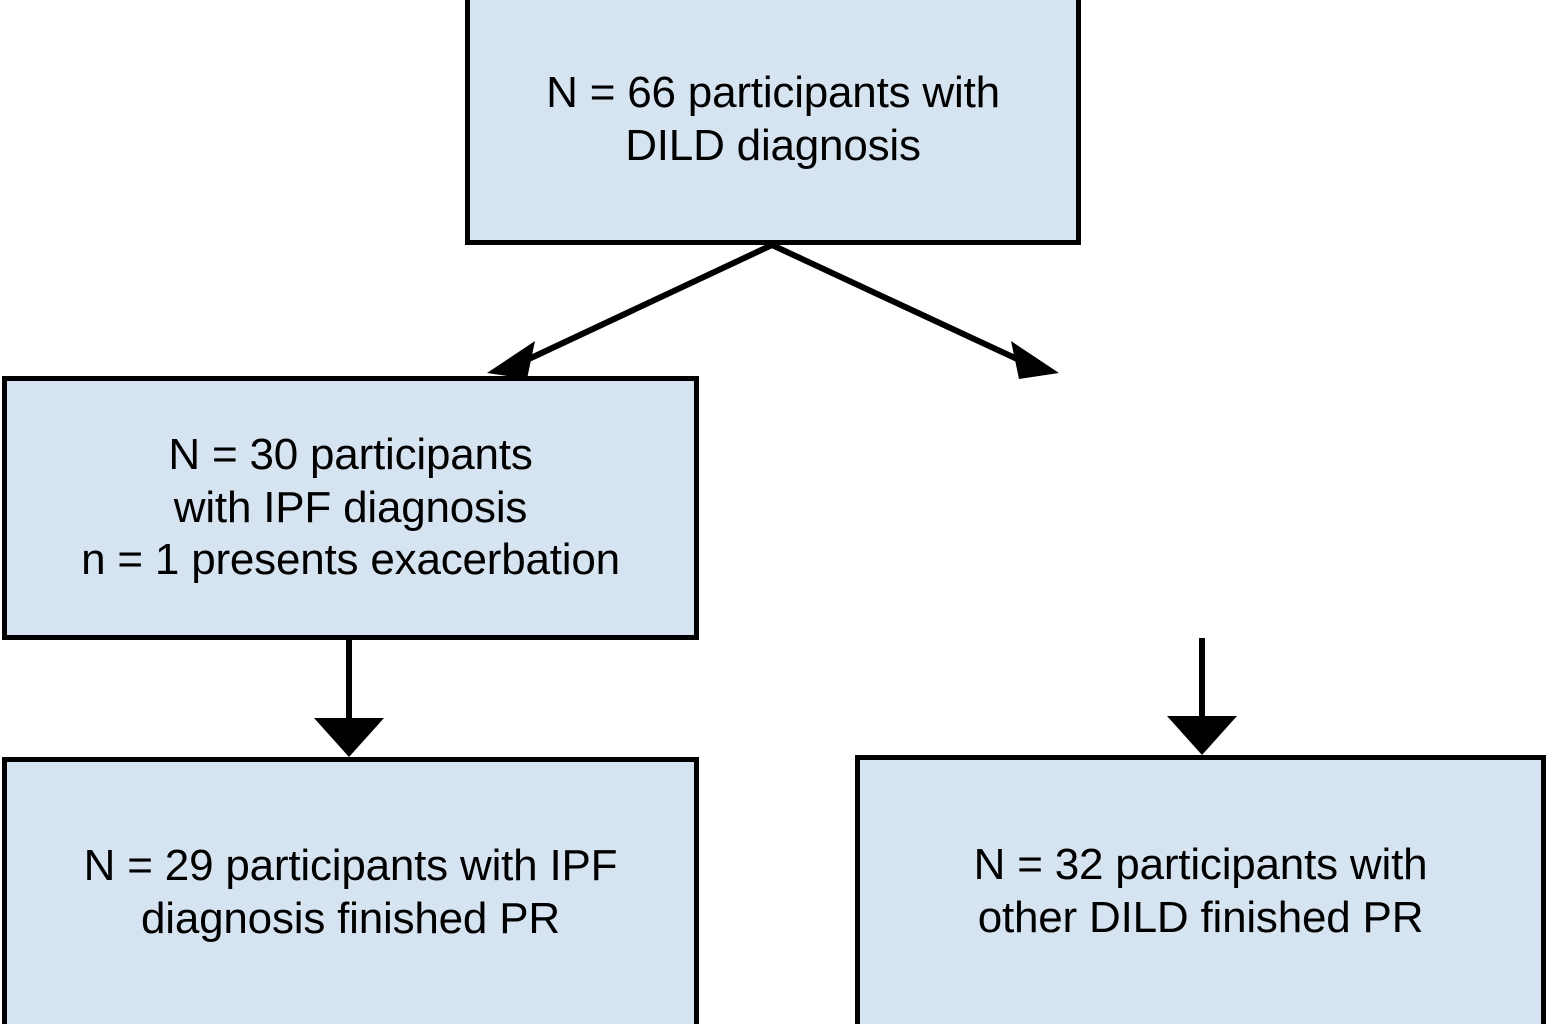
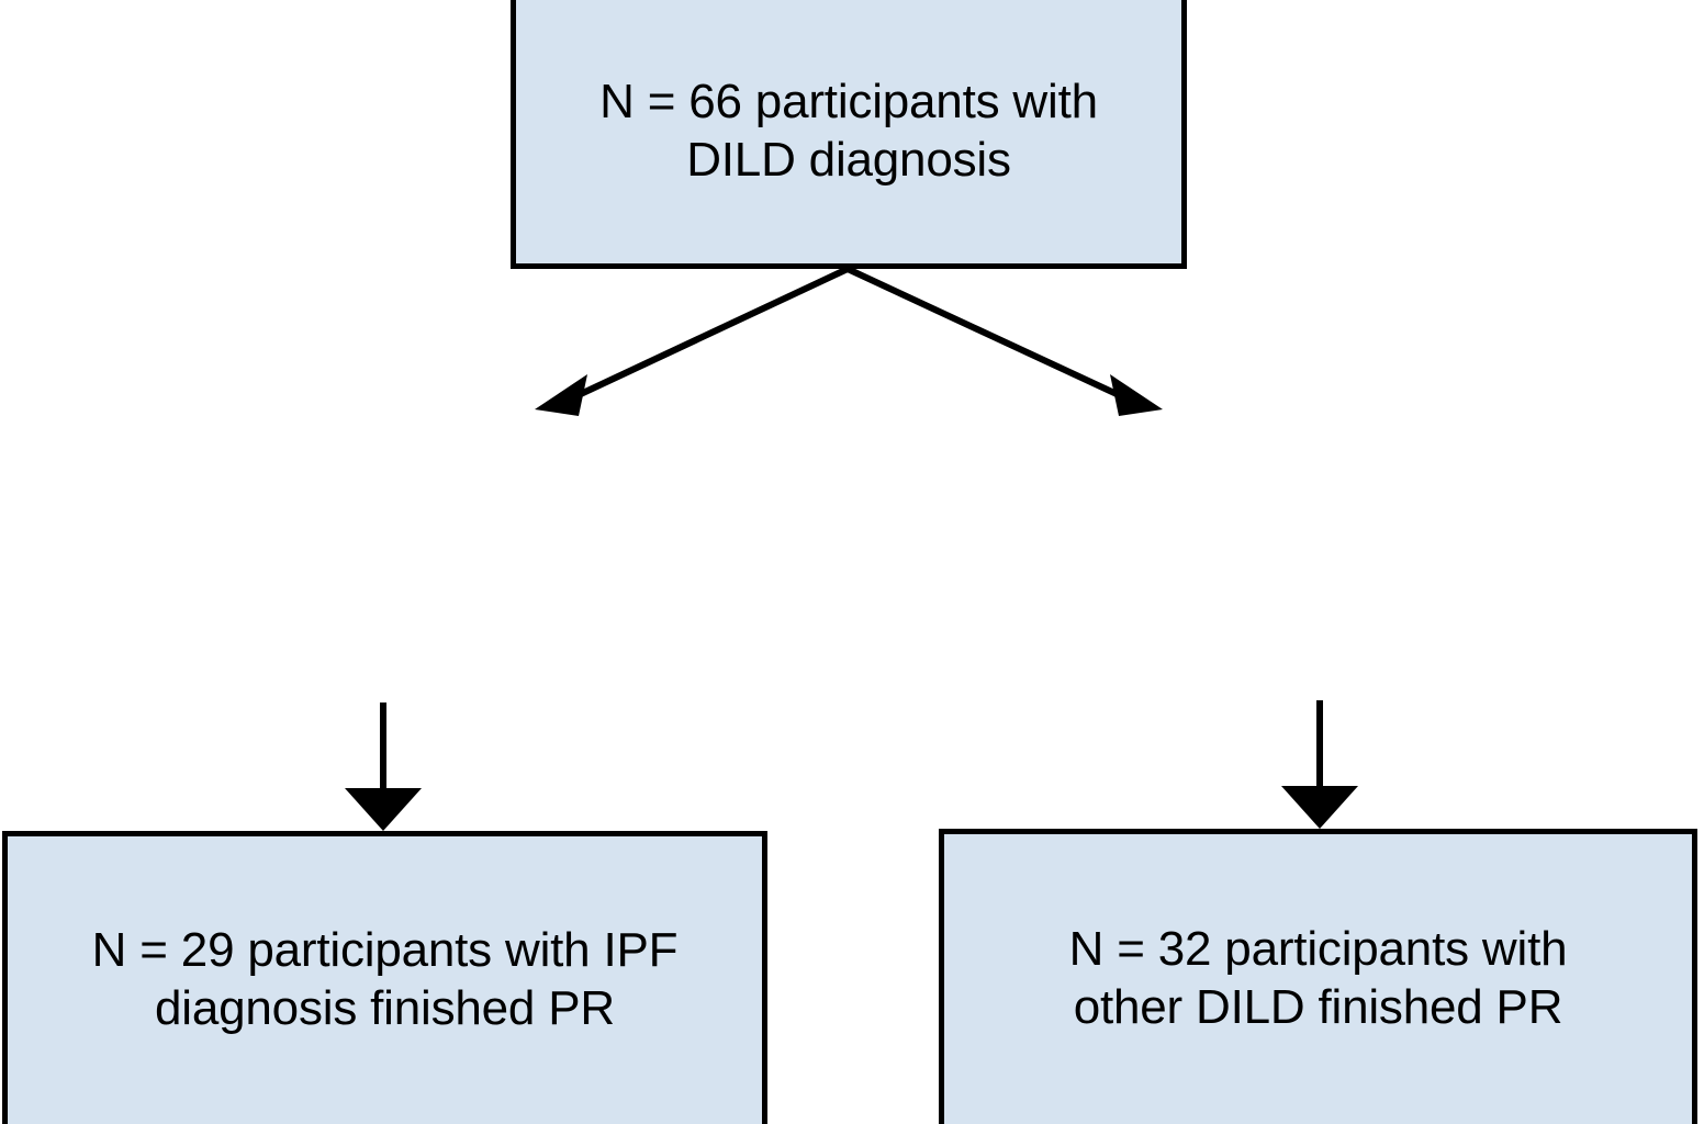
  N = 66 participants with
  DILD diagnosis
- N = 30 participants
- with IPF diagnosis
- n = 1 presents exacerbation
  N = 29 participants with IPF
  diagnosis finished PR
  N = 32 participants with
  other DILD finished PR
